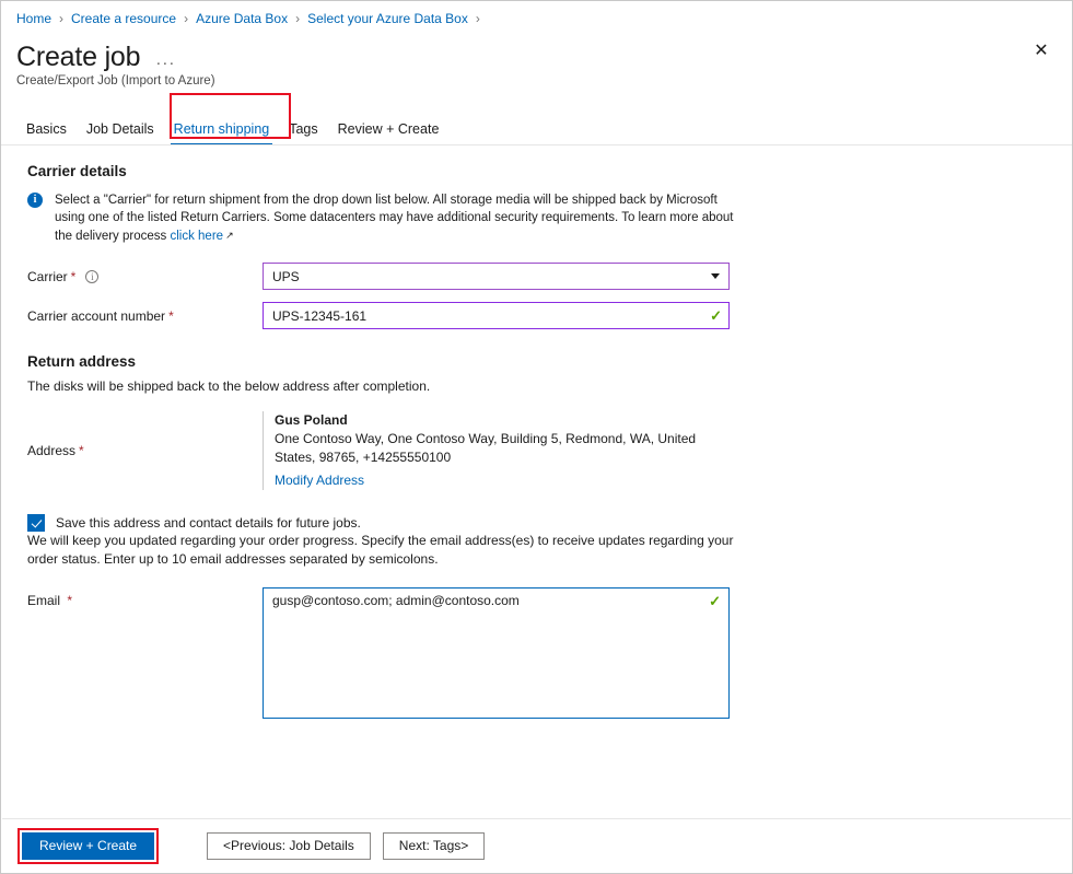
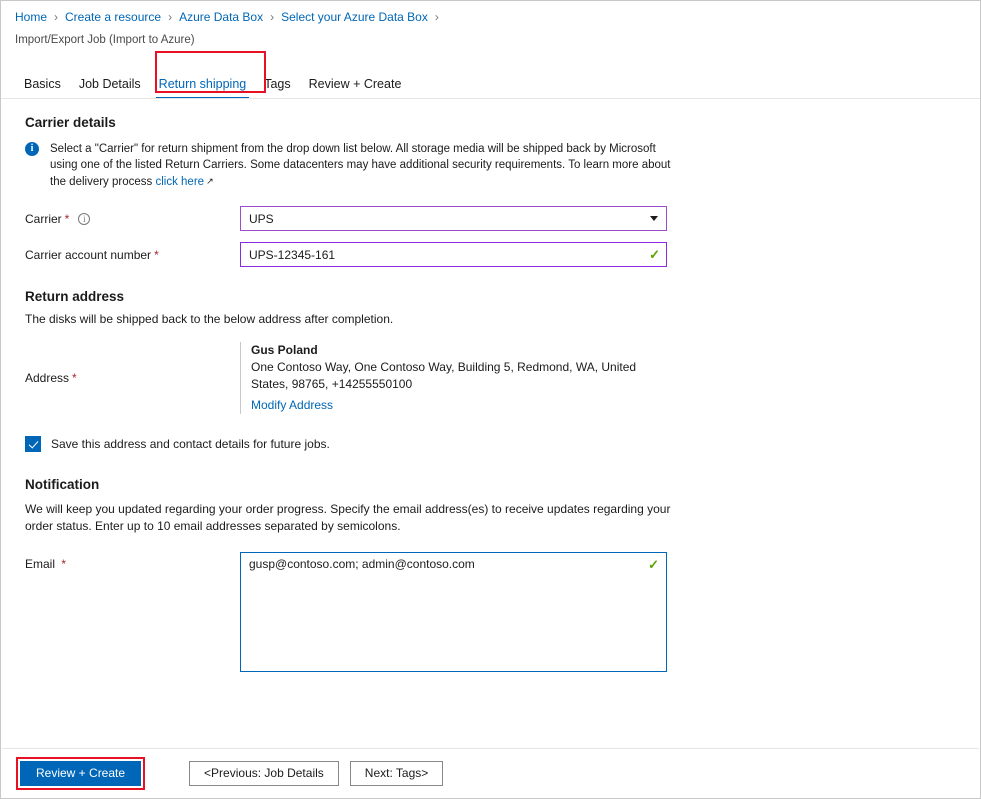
  Home
  ›
  Create a resource
  ›
  Azure Data Box
  ›
  Select your Azure Data Box
  ›
- Create job
- ···
- ✕
- Create/Export Job (Import to Azure)
+ Import/Export Job (Import to Azure)
  Basics
  Job Details
  Return shipping
  Tags
  Review + Create
  Carrier details
  i
  Select a "Carrier" for return shipment from the drop down list below. All storage media will be shipped back by Microsoft using one of the listed Return Carriers. Some datacenters may have additional security requirements. To learn more about the delivery process click here ↗
  Carrier
  *
  i
  UPS
  Carrier account number
  *
  UPS-12345-161
  ✓
  Return address
  The disks will be shipped back to the below address after completion.
  Address
  *
  Gus Poland
  One Contoso Way, One Contoso Way, Building 5, Redmond, WA, United States, 98765, +14255550100
  Modify Address
  Save this address and contact details for future jobs.
+ Notification
  We will keep you updated regarding your order progress. Specify the email address(es) to receive updates regarding your order status. Enter up to 10 email addresses separated by semicolons.
  Email *
  gusp@contoso.com; admin@contoso.com
  ✓
  Review + Create
  <Previous: Job Details
  Next: Tags>
